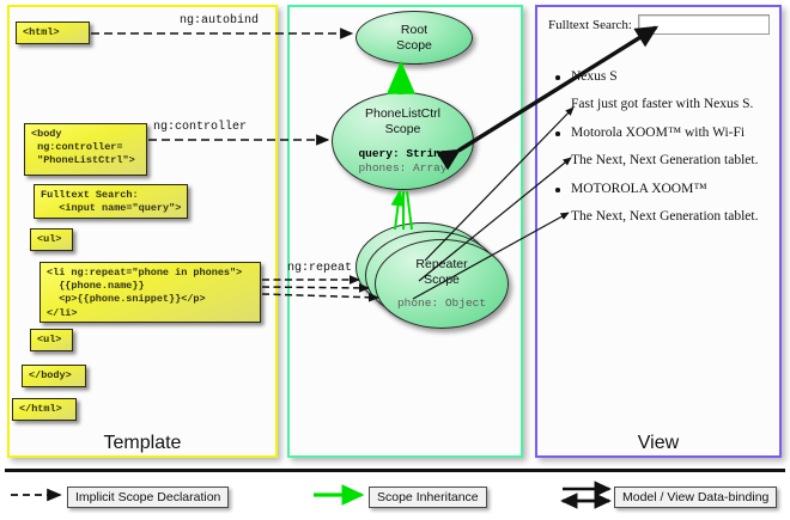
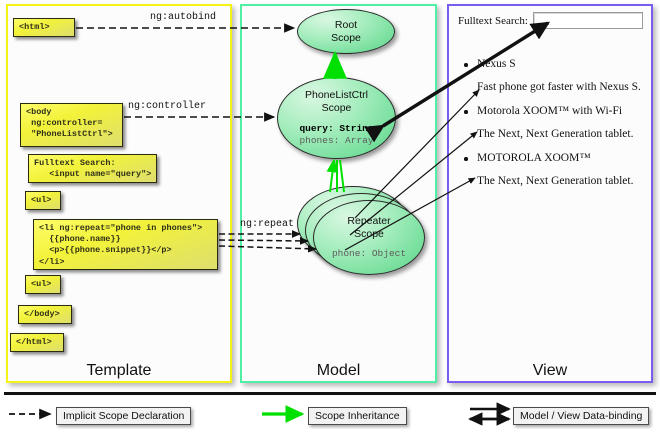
  Template
+ Model
  View
  <html>
  <body
  ng:controller=
  "PhoneListCtrl">
  Fulltext Search:
  <input name="query">
  <ul>
  <li ng:repeat="phone in phones">
  {{phone.name}}
  <p>{{phone.snippet}}</p>
  </li>
  <ul>
  </body>
  </html>
  Root
  Scope
  PhoneListCtrl
  Scope
  query: String
  phones: Array
  Repeater
  Scoe
  phone: Object
  Fulltext Search:
  exus S
- Fast just got faster with Nexus S.
+ Fast phone got faster with Nexus S.
  Motorola XOOM™ with Wi-Fi
  The Next, Next Generation tablet.
  MOTOROLA XOOM™
  The Next, Next Generation tablet.
  ng:autobind
  ng:controller
  ng:repeat
  Implicit Scope Declaration
  Scope Inheritance
  Model / View Data-binding
